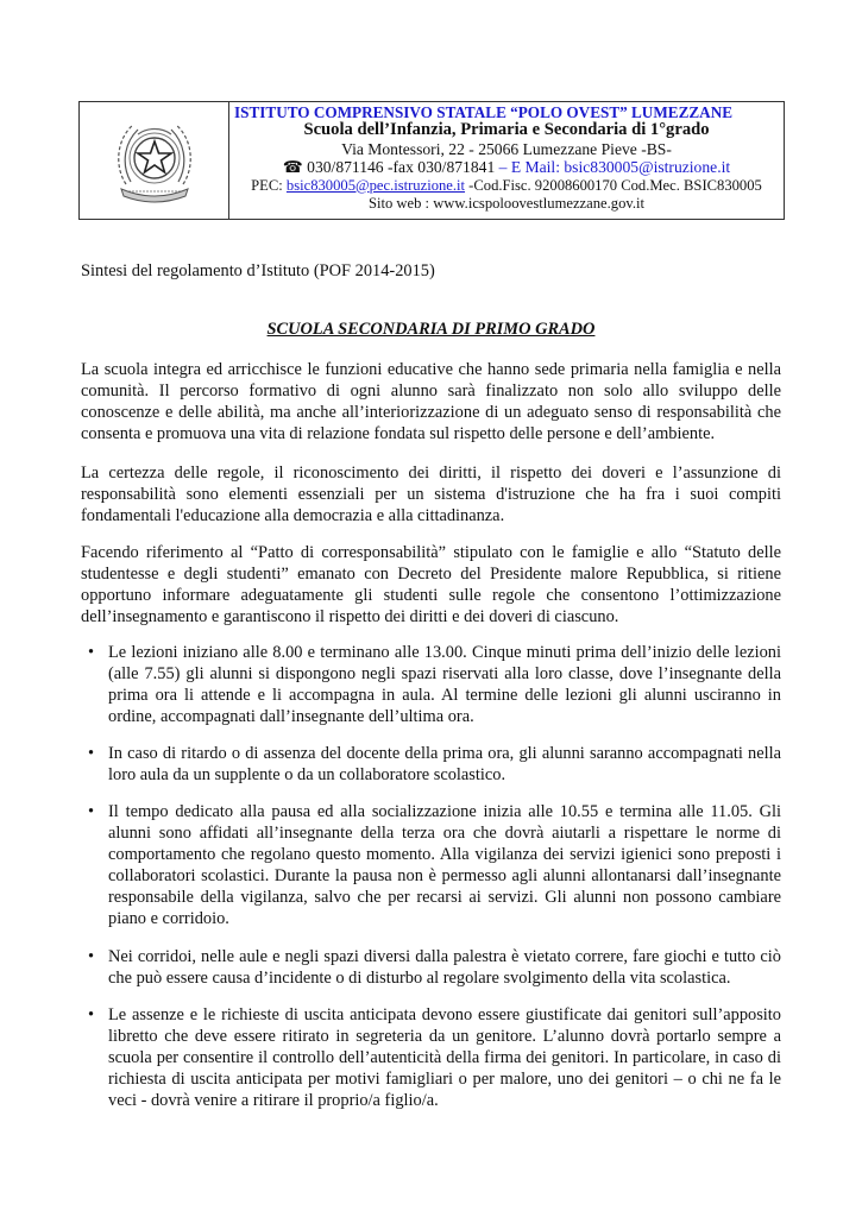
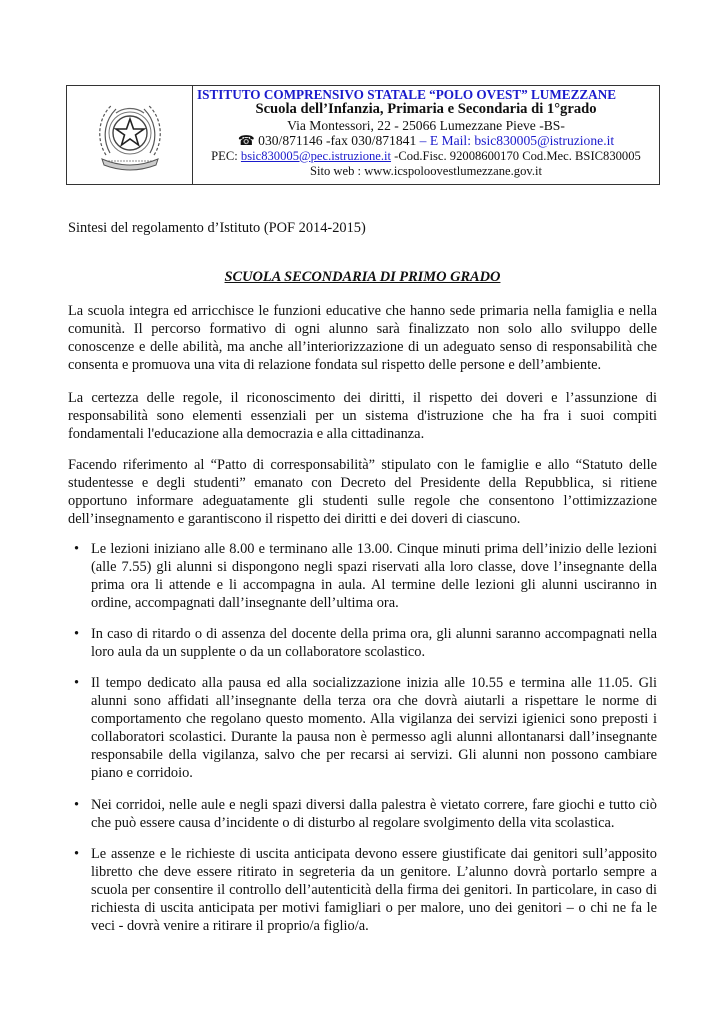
  ISTITUTO COMPRENSIVO STATALE “POLO OVEST” LUMEZZANE
  Scuola dell’Infanzia, Primaria e Secondaria di 1°grado
  Via Montessori, 22 - 25066 Lumezzane Pieve -BS-
  ☎ 030/871146 -fax 030/871841 – E Mail: bsic830005@istruzione.it
  PEC: bsic830005@pec.istruzione.it -Cod.Fisc. 92008600170 Cod.Mec. BSIC830005
  Sito web : www.icspoloovestlumezzane.gov.it
  Sintesi del regolamento d’Istituto (POF 2014-2015)
  SCUOLA SECONDARIA DI PRIMO GRADO
  La scuola integra ed arricchisce le funzioni educative che hanno sede primaria nella famiglia e nella comunità. Il percorso formativo di ogni alunno sarà finalizzato non solo allo sviluppo delle conoscenze e delle abilità, ma anche all’interiorizzazione di un adeguato senso di responsabilità che consenta e promuova una vita di relazione fondata sul rispetto delle persone e dell’ambiente.
  La certezza delle regole, il riconoscimento dei diritti, il rispetto dei doveri e l’assunzione di responsabilità sono elementi essenziali per un sistema d'istruzione che ha fra i suoi compiti fondamentali l'educazione alla democrazia e alla cittadinanza.
- Facendo riferimento al “Patto di corresponsabilità” stipulato con le famiglie e allo “Statuto delle studentesse e degli studenti” emanato con Decreto del Presidente malore Repubblica, si ritiene opportuno informare adeguatamente gli studenti sulle regole che consentono l’ottimizzazione dell’insegnamento e garantiscono il rispetto dei diritti e dei doveri di ciascuno.
+ Facendo riferimento al “Patto di corresponsabilità” stipulato con le famiglie e allo “Statuto delle studentesse e degli studenti” emanato con Decreto del Presidente della Repubblica, si ritiene opportuno informare adeguatamente gli studenti sulle regole che consentono l’ottimizzazione dell’insegnamento e garantiscono il rispetto dei diritti e dei doveri di ciascuno.
  •
  Le lezioni iniziano alle 8.00 e terminano alle 13.00. Cinque minuti prima dell’inizio delle lezioni (alle 7.55) gli alunni si dispongono negli spazi riservati alla loro classe, dove l’insegnante della prima ora li attende e li accompagna in aula. Al termine delle lezioni gli alunni usciranno in ordine, accompagnati dall’insegnante dell’ultima ora.
  •
  In caso di ritardo o di assenza del docente della prima ora, gli alunni saranno accompagnati nella loro aula da un supplente o da un collaboratore scolastico.
  •
  Il tempo dedicato alla pausa ed alla socializzazione inizia alle 10.55 e termina alle 11.05. Gli alunni sono affidati all’insegnante della terza ora che dovrà aiutarli a rispettare le norme di comportamento che regolano questo momento. Alla vigilanza dei servizi igienici sono preposti i collaboratori scolastici. Durante la pausa non è permesso agli alunni allontanarsi dall’insegnante responsabile della vigilanza, salvo che per recarsi ai servizi. Gli alunni non possono cambiare piano e corridoio.
  •
  Nei corridoi, nelle aule e negli spazi diversi dalla palestra è vietato correre, fare giochi e tutto ciò che può essere causa d’incidente o di disturbo al regolare svolgimento della vita scolastica.
  •
  Le assenze e le richieste di uscita anticipata devono essere giustificate dai genitori sull’apposito libretto che deve essere ritirato in segreteria da un genitore. L’alunno dovrà portarlo sempre a scuola per consentire il controllo dell’autenticità della firma dei genitori. In particolare, in caso di richiesta di uscita anticipata per motivi famigliari o per malore, uno dei genitori – o chi ne fa le veci - dovrà venire a ritirare il proprio/a figlio/a.
